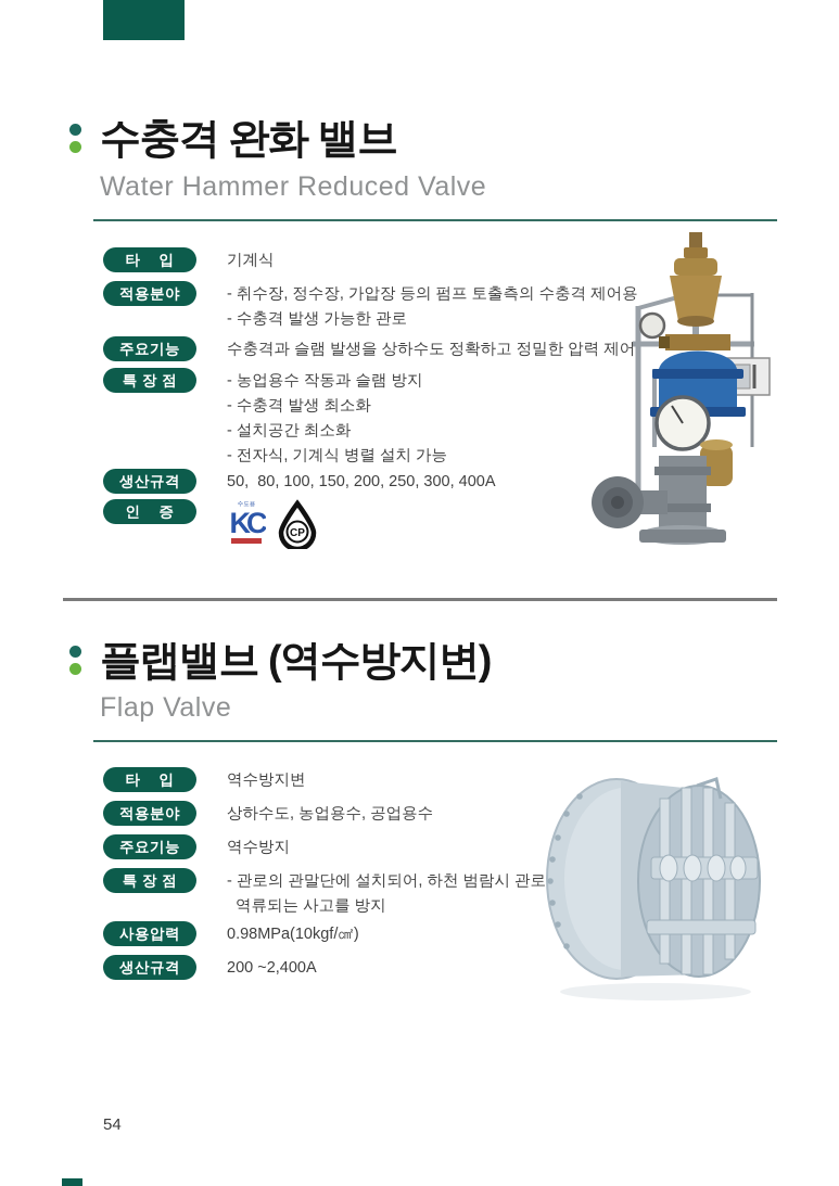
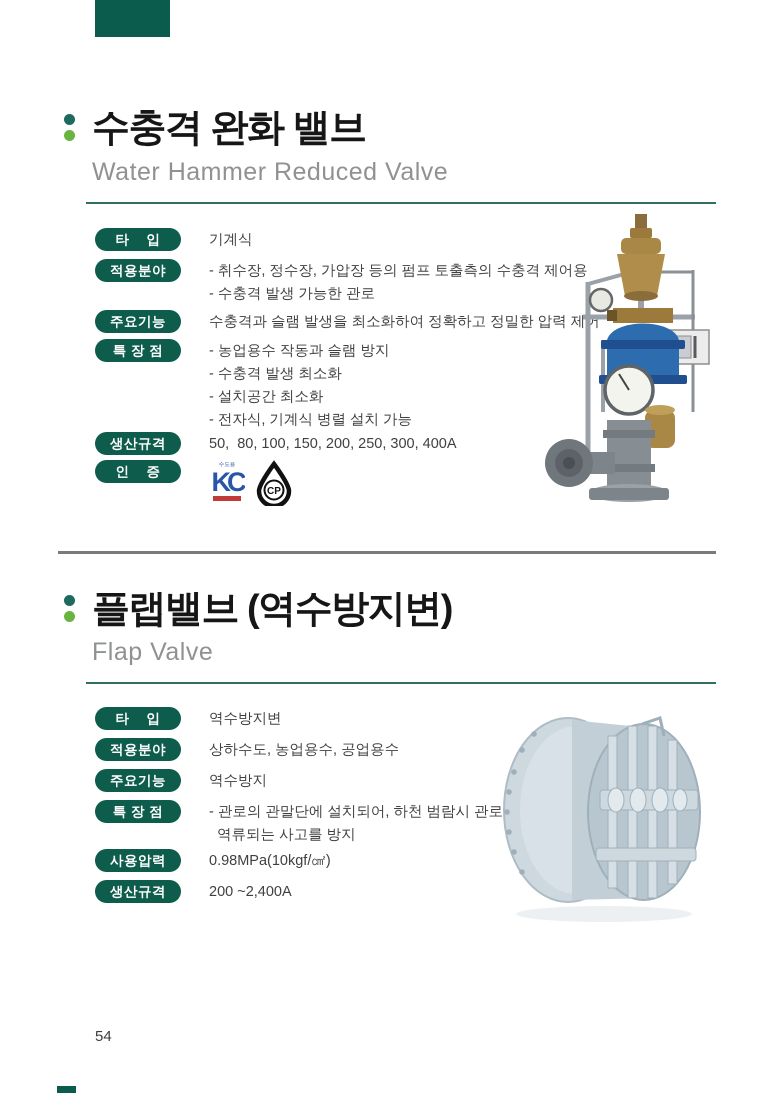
  수충격 완화 밸브
  Water Hammer Reduced Valve
  타 입
  기계식
  적용분야
  - 취수장, 정수장, 가압장 등의 펌프 토출측의 수충격 제어용
  - 수충격 발생 가능한 관로
  주요기능
- 수충격과 슬램 발생을 상하수도 정확하고 정밀한 압력 제어
+ 수충격과 슬램 발생을 최소화하여 정확하고 정밀한 압력 제어
  특 장 점
  - 농업용수 작동과 슬램 방지
  - 수충격 발생 최소화
  - 설치공간 최소화
  - 전자식, 기계식 병렬 설치 가능
  생산규격
  50, 80, 100, 150, 200, 250, 300, 400A
  인 증
  KC
  CP
  플랩밸브 (역수방지변)
  Flap Valve
  타 입
  역수방지변
  적용분야
  상하수도, 농업용수, 공업용수
  주요기능
  역수방지
  특 장 점
  - 관로의 관말단에 설치되어, 하천 범람시 관로
  역류되는 사고를 방지
  사용압력
  0.98MPa(10kgf/㎠)
  생산규격
  200 ~2,400A
  54
